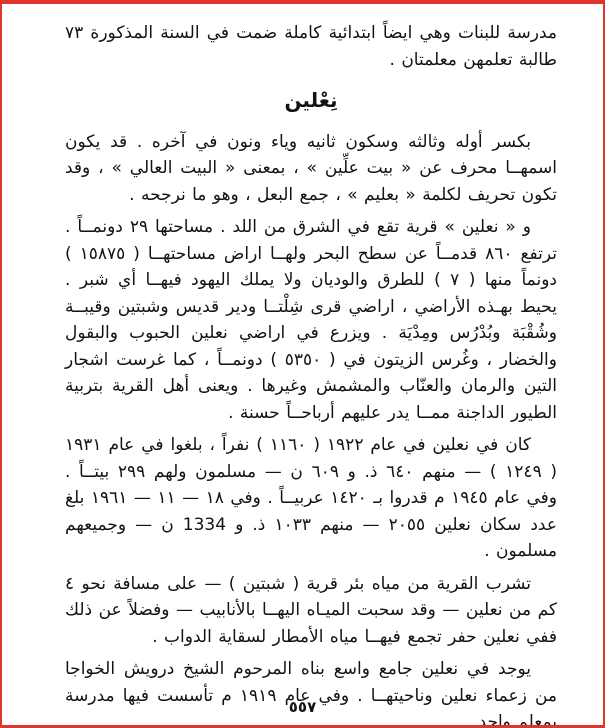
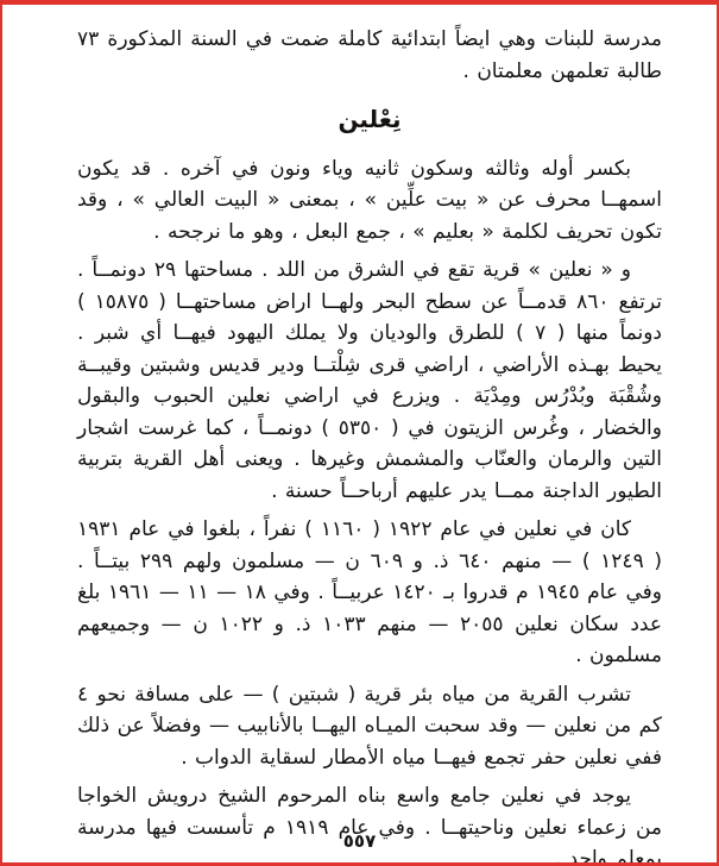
  مدرسة للبنات وهي ايضاً ابتدائية كاملة ضمت في السنة المذكورة ٧٣ طالبة تعلمهن معلمتان .
  نِعْلين
  بكسر أوله وثالثه وسكون ثانيه وياء ونون في آخره . قد يكون اسمهــا محرف عن « بيت علِّين » ، بمعنى « البيت العالي » ، وقد تكون تحريف لكلمة « بعليم » ، جمع البعل ، وهو ما نرجحه .
  و « نعلين » قرية تقع في الشرق من اللد . مساحتها ٢٩ دونمــاً . ترتفع ٨٦٠ قدمــاً عن سطح البحر ولهــا اراض مساحتهــا ( ١٥٨٧٥ ) دونماً منها ( ٧ ) للطرق والوديان ولا يملك اليهود فيهــا أي شبر . يحيط بهـذه الأراضي ، اراضي قرى شِلْتــا ودير قديس وشبتين وقيبــة وشُقْبَة وبُدْرُس ومِدْيَة . ويزرع في اراضي نعلين الحبوب والبقول والخضار ، وغُرس الزيتون في ( ٥٣٥٠ ) دونمــاً ، كما غرست اشجار التين والرمان والعنّاب والمشمش وغيرها . ويعنى أهل القرية بتربية الطيور الداجنة ممــا يدر عليهم أرباحــاً حسنة .
- كان في نعلين في عام ١٩٢٢ ( ١١٦٠ ) نفراً ، بلغوا في عام ١٩٣١ ( ١٢٤٩ ) — منهم ٦٤٠ ذ. و ٦٠٩ ن — مسلمون ولهم ٢٩٩ بيتــاً . وفي عام ١٩٤٥ م قدروا بـ ١٤٢٠ عربيــاً . وفي ١٨ — ١١ — ١٩٦١ بلغ عدد سكان نعلين ٢٠٥٥ — منهم ١٠٣٣ ذ. و 1334 ن — وجميعهم مسلمون .
+ كان في نعلين في عام ١٩٢٢ ( ١١٦٠ ) نفراً ، بلغوا في عام ١٩٣١ ( ١٢٤٩ ) — منهم ٦٤٠ ذ. و ٦٠٩ ن — مسلمون ولهم ٢٩٩ بيتــاً . وفي عام ١٩٤٥ م قدروا بـ ١٤٢٠ عربيــاً . وفي ١٨ — ١١ — ١٩٦١ بلغ عدد سكان نعلين ٢٠٥٥ — منهم ١٠٣٣ ذ. و ١٠٢٢ ن — وجميعهم مسلمون .
  تشرب القرية من مياه بئر قرية ( شبتين ) — على مسافة نحو ٤ كم من نعلين — وقد سحبت الميـاه اليهــا بالأنابيب — وفضلاً عن ذلك ففي نعلين حفر تجمع فيهــا مياه الأمطار لسقاية الدواب .
  يوجد في نعلين جامع واسع بناه المرحوم الشيخ درويش الخواجا من زعماء نعلين وناحيتهــا . وفي عام ١٩١٩ م تأسست فيها مدرسة بمعلم واحد .
  ٥٥٧
